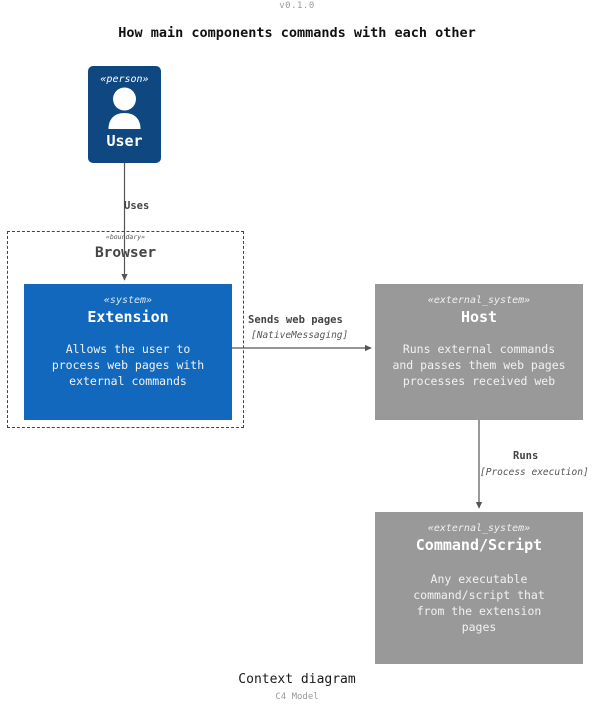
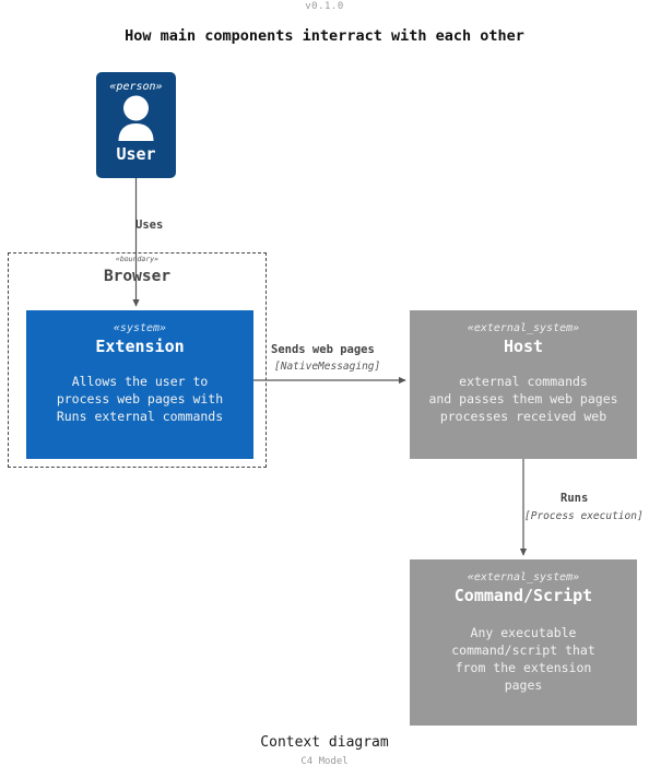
  v0.1.0
- How main components commands with each other
+ How main components interract with each other
  «boundary»
  Browser
  Uses
  Sends web pages
  [NativeMessaging]
  Runs
  [Process execution]
  «person»
  User
  «system»
  Extension
  Allows the user to
  process web pages with
- external commands
+ Runs external commands
  «external_system»
  Host
- Runs external commands
+ external commands
  and passes them web pages
  processes received web
  «external_system»
  Command/Script
  Any executable
  command/script that
  from the extension
  pages
  Context diagram
  C4 Model
